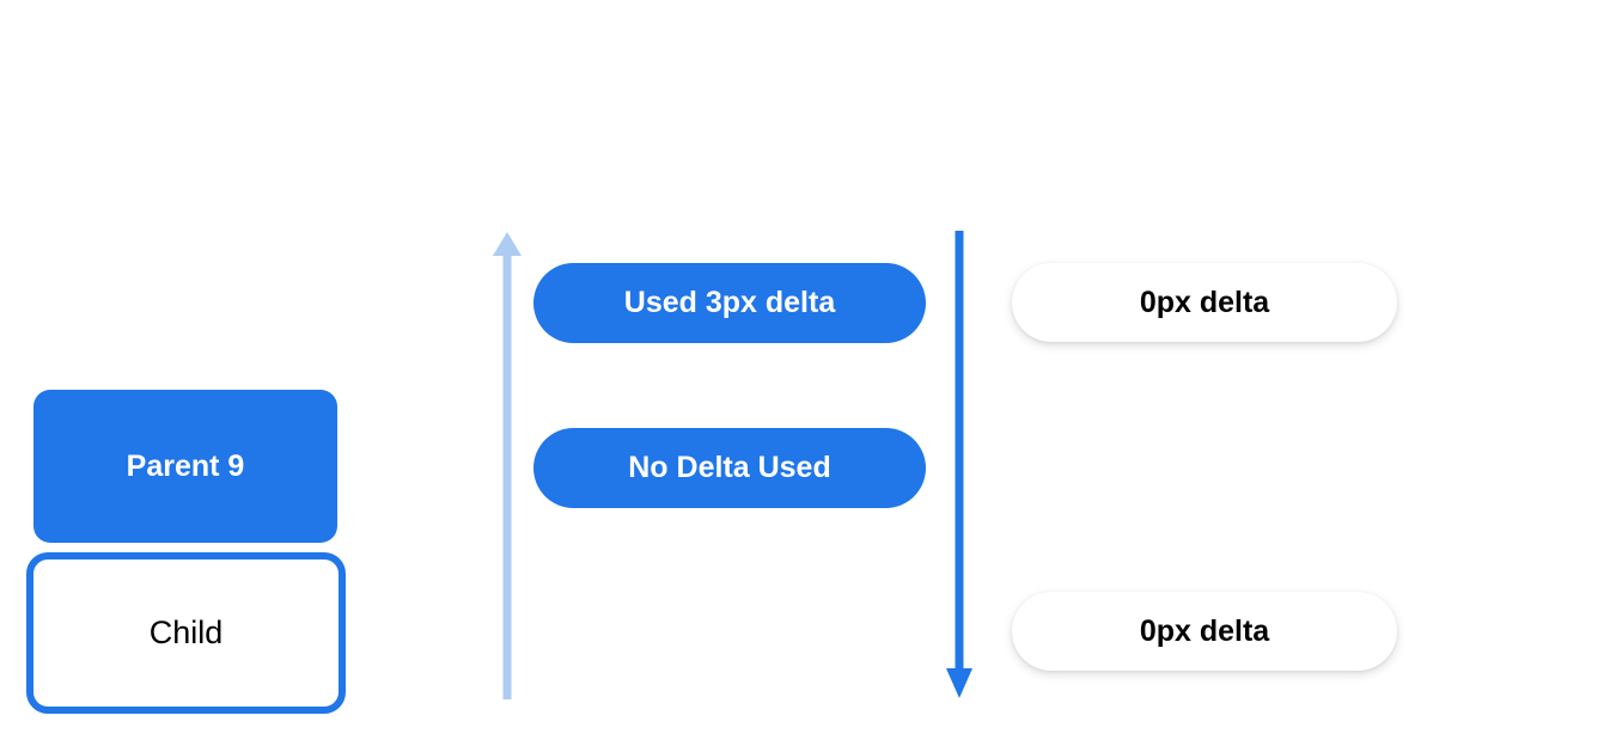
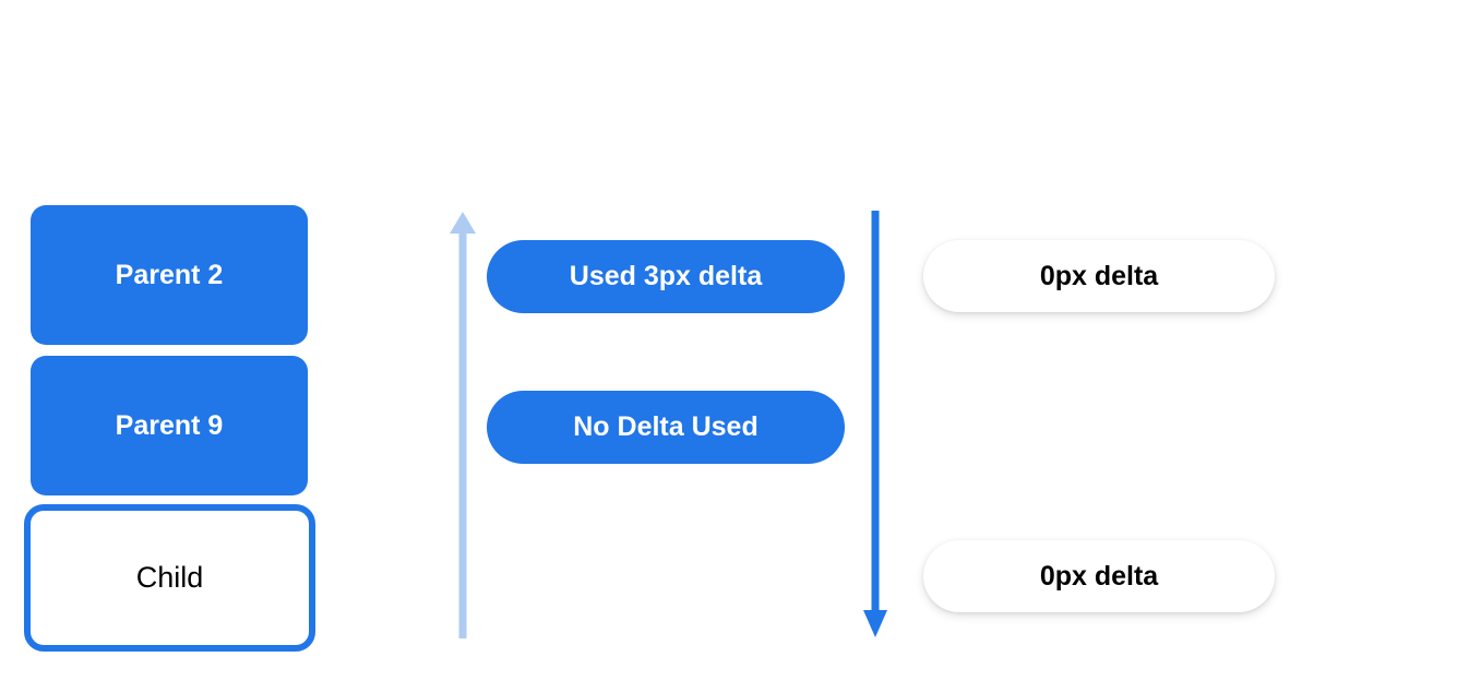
+ Parent 2
  Parent 9
  Child
  Used 3px delta
  No Delta Used
  0px delta
  0px delta
